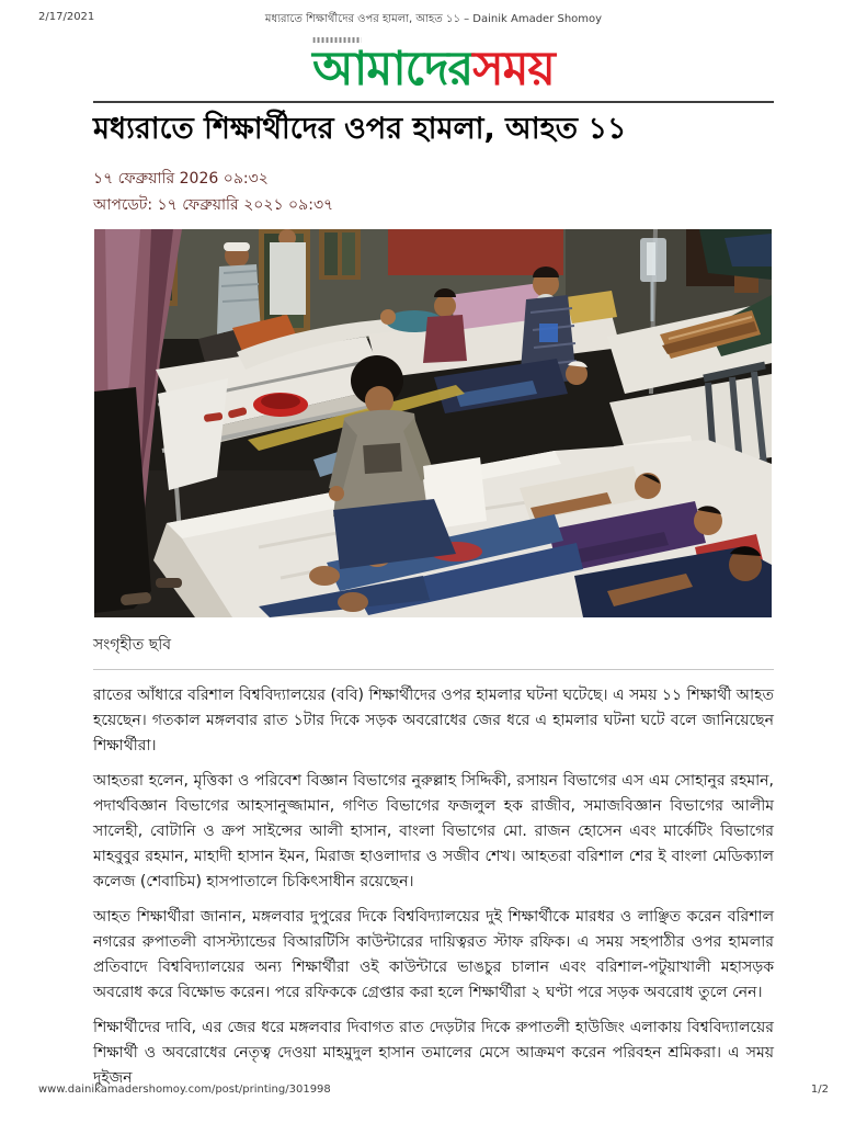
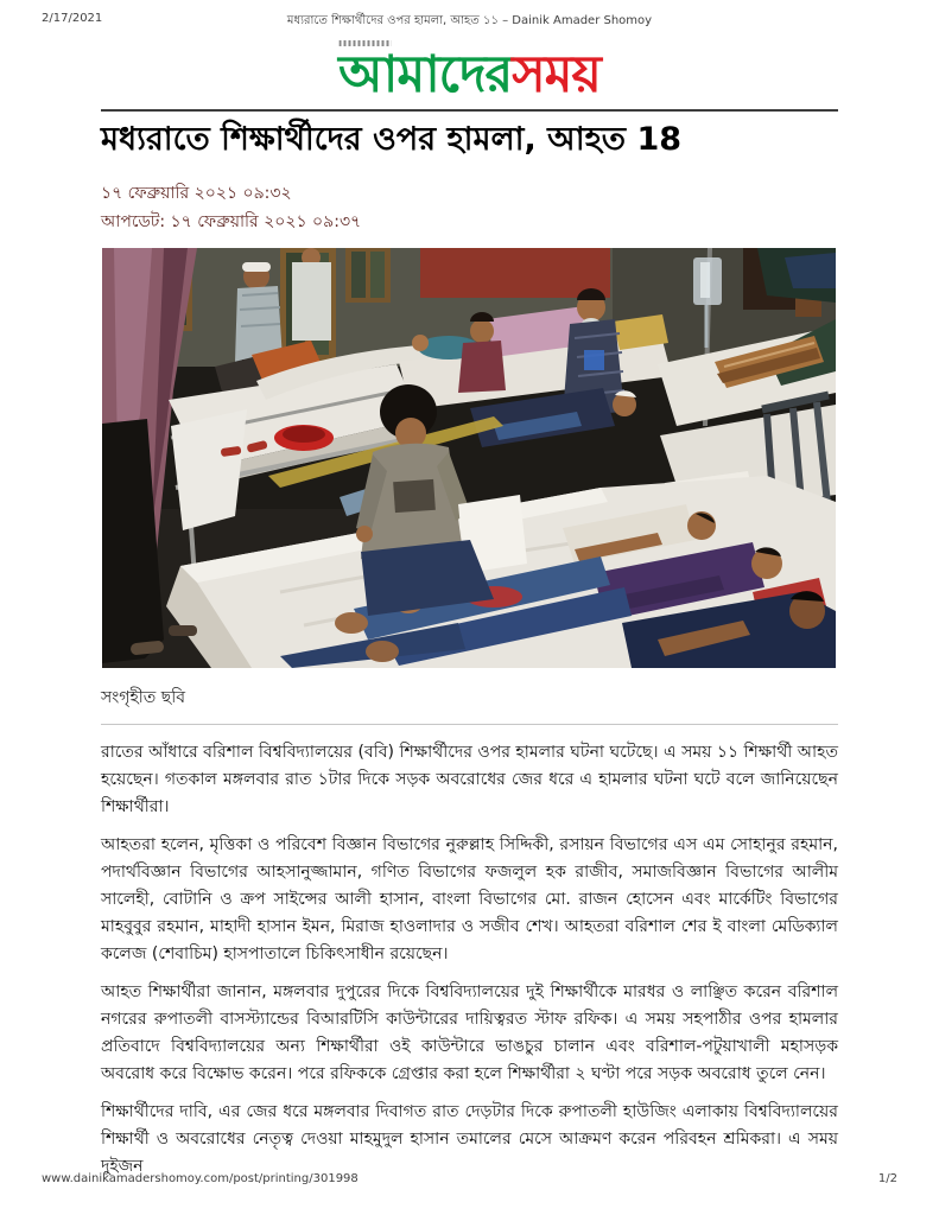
  2/17/2021
  মধ্যরাতে শিক্ষার্থীদের ওপর হামলা, আহত ১১ – Dainik Amader Shomoy
  আমাদেরসময়
- মধ্যরাতে শিক্ষার্থীদের ওপর হামলা, আহত ১১
+ মধ্যরাতে শিক্ষার্থীদের ওপর হামলা, আহত 18
- ১৭ ফেব্রুয়ারি 2026 ০৯:৩২
+ ১৭ ফেব্রুয়ারি ২০২১ ০৯:৩২
  আপডেট: ১৭ ফেব্রুয়ারি ২০২১ ০৯:৩৭
  সংগৃহীত ছবি
  রাতের আঁধারে বরিশাল বিশ্ববিদ্যালয়ের (ববি) শিক্ষার্থীদের ওপর হামলার ঘটনা ঘটেছে। এ সময় ১১ শিক্ষার্থী আহত হয়েছেন। গতকাল মঙ্গলবার রাত ১টার দিকে সড়ক অবরোধের জের ধরে এ হামলার ঘটনা ঘটে বলে জানিয়েছেন শিক্ষার্থীরা।
  আহতরা হলেন, মৃত্তিকা ও পরিবেশ বিজ্ঞান বিভাগের নুরুল্লাহ সিদ্দিকী, রসায়ন বিভাগের এস এম সোহানুর রহমান, পদার্থবিজ্ঞান বিভাগের আহসানুজ্জামান, গণিত বিভাগের ফজলুল হক রাজীব, সমাজবিজ্ঞান বিভাগের আলীম সালেহী, বোটানি ও ক্রপ সাইন্সের আলী হাসান, বাংলা বিভাগের মো. রাজন হোসেন এবং মার্কেটিং বিভাগের মাহবুবুর রহমান, মাহাদী হাসান ইমন, মিরাজ হাওলাদার ও সজীব শেখ। আহতরা বরিশাল শের ই বাংলা মেডিক্যাল কলেজ (শেবাচিম) হাসপাতালে চিকিৎসাধীন রয়েছেন।
  আহত শিক্ষার্থীরা জানান, মঙ্গলবার দুপুরের দিকে বিশ্ববিদ্যালয়ের দুই শিক্ষার্থীকে মারধর ও লাঞ্ছিত করেন বরিশাল নগরের রুপাতলী বাসস্ট্যান্ডের বিআরটিসি কাউন্টারের দায়িত্বরত স্টাফ রফিক। এ সময় সহপাঠীর ওপর হামলার প্রতিবাদে বিশ্ববিদ্যালয়ের অন্য শিক্ষার্থীরা ওই কাউন্টারে ভাঙচুর চালান এবং বরিশাল-পটুয়াখালী মহাসড়ক অবরোধ করে বিক্ষোভ করেন। পরে রফিককে গ্রেপ্তার করা হলে শিক্ষার্থীরা ২ ঘণ্টা পরে সড়ক অবরোধ তুলে নেন।
  শিক্ষার্থীদের দাবি, এর জের ধরে মঙ্গলবার দিবাগত রাত দেড়টার দিকে রুপাতলী হাউজিং এলাকায় বিশ্ববিদ্যালয়ের শিক্ষার্থী ও অবরোধের নেতৃত্ব দেওয়া মাহমুদুল হাসান তমালের মেসে আক্রমণ করেন পরিবহন শ্রমিকরা। এ সময় দুইজন
  www.dainikamadershomoy.com/post/printing/301998
  1/2
